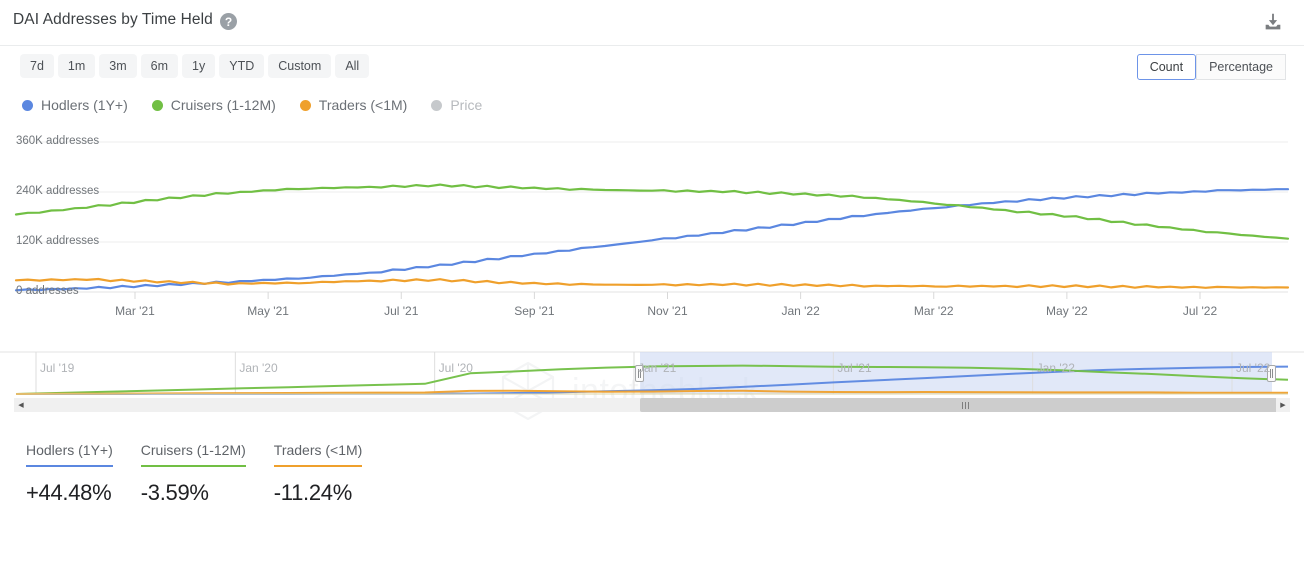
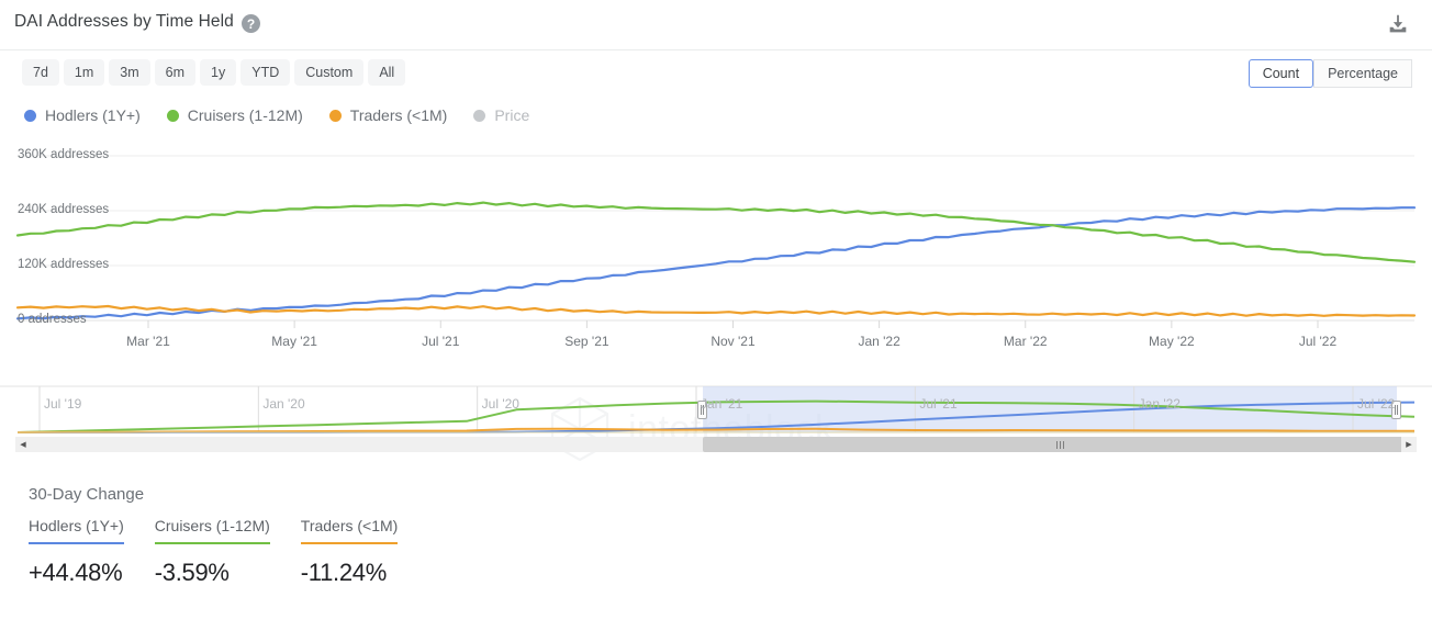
  DAI Addresses by Time Held
  ?
  7d
  1m
  3m
  6m
  1y
  YTD
  Custom
  All
  Count
  Percentage
  Hodlers (1Y+)
  Cruisers (1-12M)
  Traders (<1M)
  Price
  0 addresses
  120K addresses
  240K addresses
  360K addresses
  Mar '21
  May '21
  Jul '21
  Sep '21
  Nov '21
  Jan '22
  Mar '22
  May '22
  Jul '22
  Jul '19
  Jan '20
  Jul '20
  Jan '21
  Jul '21
  Jan '22
  Jul '22
+ 30-Day Change
  Hodlers (1Y+)
  +44.48%
  Cruisers (1-12M)
  -3.59%
  Traders (<1M)
  -11.24%
